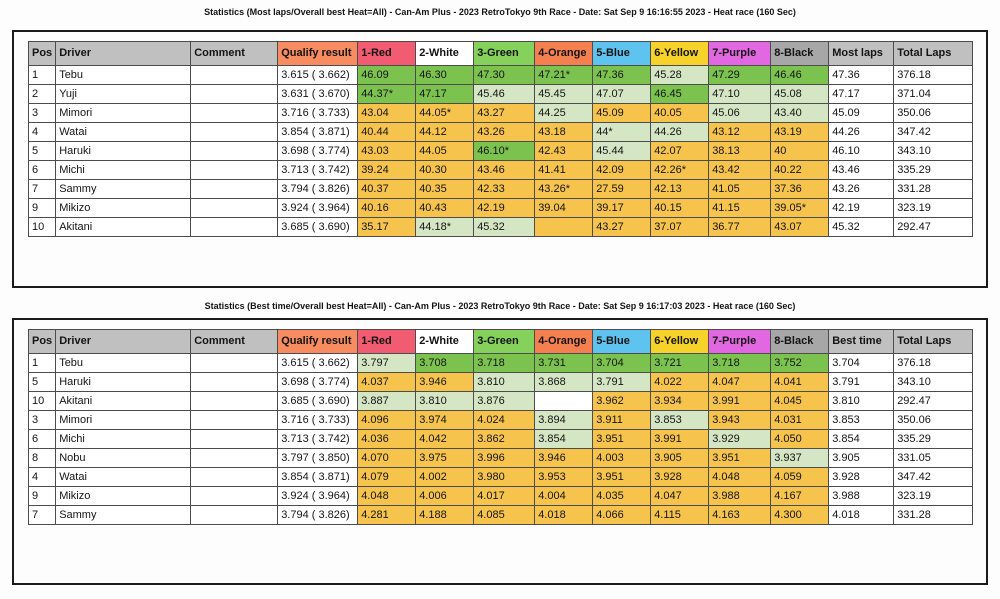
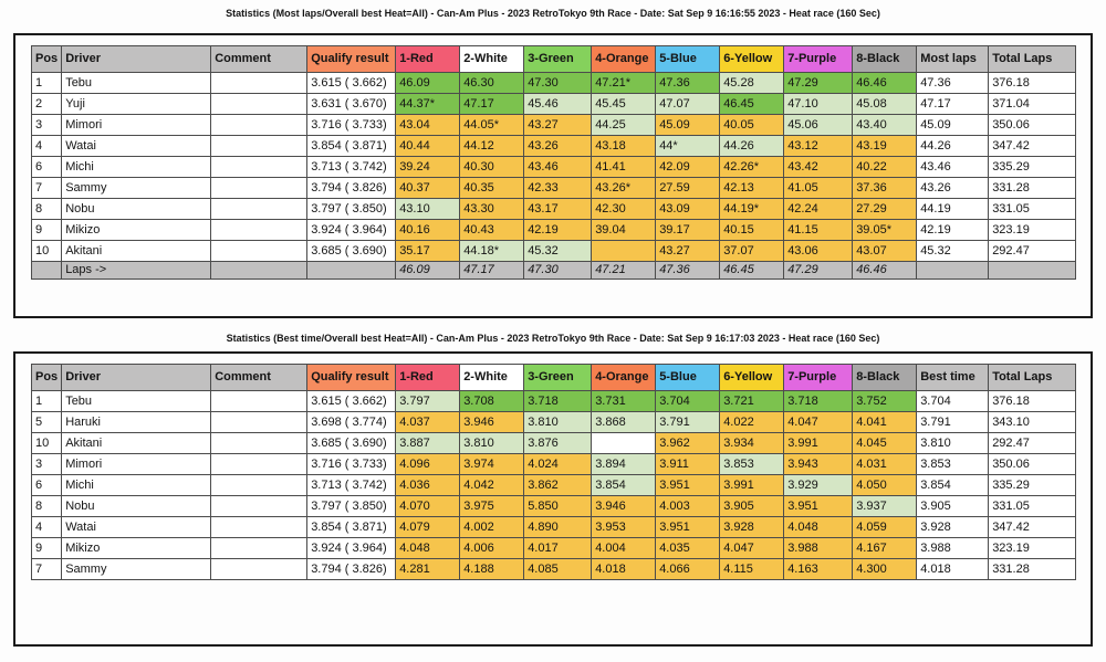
  Statistics (Most laps/Overall best Heat=All) - Can-Am Plus - 2023 RetroTokyo 9th Race - Date: Sat Sep 9 16:16:55 2023 - Heat race (160 Sec)
  Pos	Driver	Comment	Qualify result	1-Red	2-White	3-Green	4-Orange	5-Blue	6-Yellow	7-Purple	8-Black	Most laps	Total Laps
  1	Tebu		3.615 ( 3.662)	46.09	46.30	47.30	47.21*	47.36	45.28	47.29	46.46	47.36	376.18
  2	Yuji		3.631 ( 3.670)	44.37*	47.17	45.46	45.45	47.07	46.45	47.10	45.08	47.17	371.04
  3	Mimori		3.716 ( 3.733)	43.04	44.05*	43.27	44.25	45.09	40.05	45.06	43.40	45.09	350.06
  4	Watai		3.854 ( 3.871)	40.44	44.12	43.26	43.18	44*	44.26	43.12	43.19	44.26	347.42
- 5	Haruki		3.698 ( 3.774)	43.03	44.05	46.10*	42.43	45.44	42.07	38.13	40	46.10	343.10
  6	Michi		3.713 ( 3.742)	39.24	40.30	43.46	41.41	42.09	42.26*	43.42	40.22	43.46	335.29
  7	Sammy		3.794 ( 3.826)	40.37	40.35	42.33	43.26*	27.59	42.13	41.05	37.36	43.26	331.28
+ 8	Nobu		3.797 ( 3.850)	43.10	43.30	43.17	42.30	43.09	44.19*	42.24	27.29	44.19	331.05
  9	Mikizo		3.924 ( 3.964)	40.16	40.43	42.19	39.04	39.17	40.15	41.15	39.05*	42.19	323.19
- 10	Akitani		3.685 ( 3.690)	35.17	44.18*	45.32		43.27	37.07	36.77	43.07	45.32	292.47
+ 10	Akitani		3.685 ( 3.690)	35.17	44.18*	45.32		43.27	37.07	43.06	43.07	45.32	292.47
+ 	Laps ->			46.09	47.17	47.30	47.21	47.36	46.45	47.29	46.46
  Statistics (Best time/Overall best Heat=All) - Can-Am Plus - 2023 RetroTokyo 9th Race - Date: Sat Sep 9 16:17:03 2023 - Heat race (160 Sec)
  Pos	Driver	Comment	Qualify result	1-Red	2-White	3-Green	4-Orange	5-Blue	6-Yellow	7-Purple	8-Black	Best time	Total Laps
  1	Tebu		3.615 ( 3.662)	3.797	3.708	3.718	3.731	3.704	3.721	3.718	3.752	3.704	376.18
  5	Haruki		3.698 ( 3.774)	4.037	3.946	3.810	3.868	3.791	4.022	4.047	4.041	3.791	343.10
  10	Akitani		3.685 ( 3.690)	3.887	3.810	3.876		3.962	3.934	3.991	4.045	3.810	292.47
  3	Mimori		3.716 ( 3.733)	4.096	3.974	4.024	3.894	3.911	3.853	3.943	4.031	3.853	350.06
  6	Michi		3.713 ( 3.742)	4.036	4.042	3.862	3.854	3.951	3.991	3.929	4.050	3.854	335.29
- 8	Nobu		3.797 ( 3.850)	4.070	3.975	3.996	3.946	4.003	3.905	3.951	3.937	3.905	331.05
+ 8	Nobu		3.797 ( 3.850)	4.070	3.975	5.850	3.946	4.003	3.905	3.951	3.937	3.905	331.05
- 4	Watai		3.854 ( 3.871)	4.079	4.002	3.980	3.953	3.951	3.928	4.048	4.059	3.928	347.42
+ 4	Watai		3.854 ( 3.871)	4.079	4.002	4.890	3.953	3.951	3.928	4.048	4.059	3.928	347.42
  9	Mikizo		3.924 ( 3.964)	4.048	4.006	4.017	4.004	4.035	4.047	3.988	4.167	3.988	323.19
  7	Sammy		3.794 ( 3.826)	4.281	4.188	4.085	4.018	4.066	4.115	4.163	4.300	4.018	331.28
